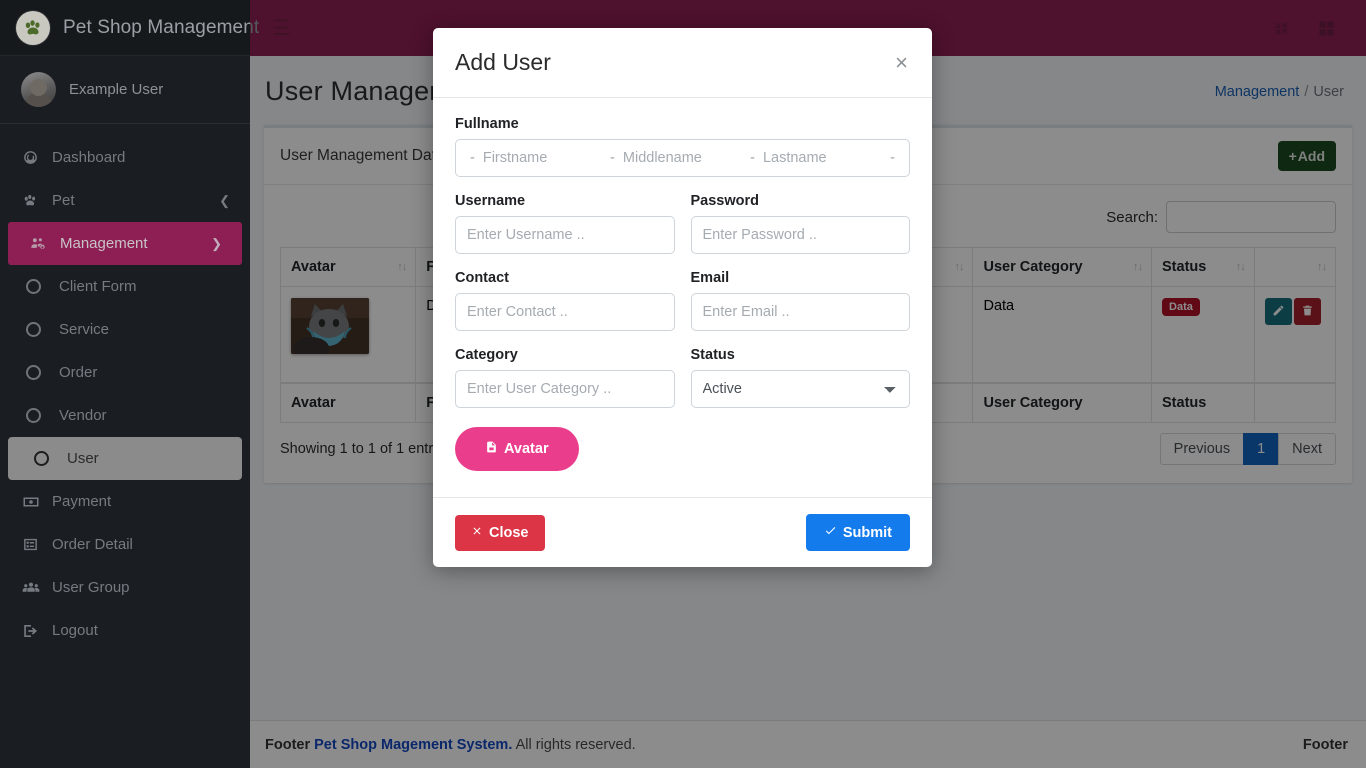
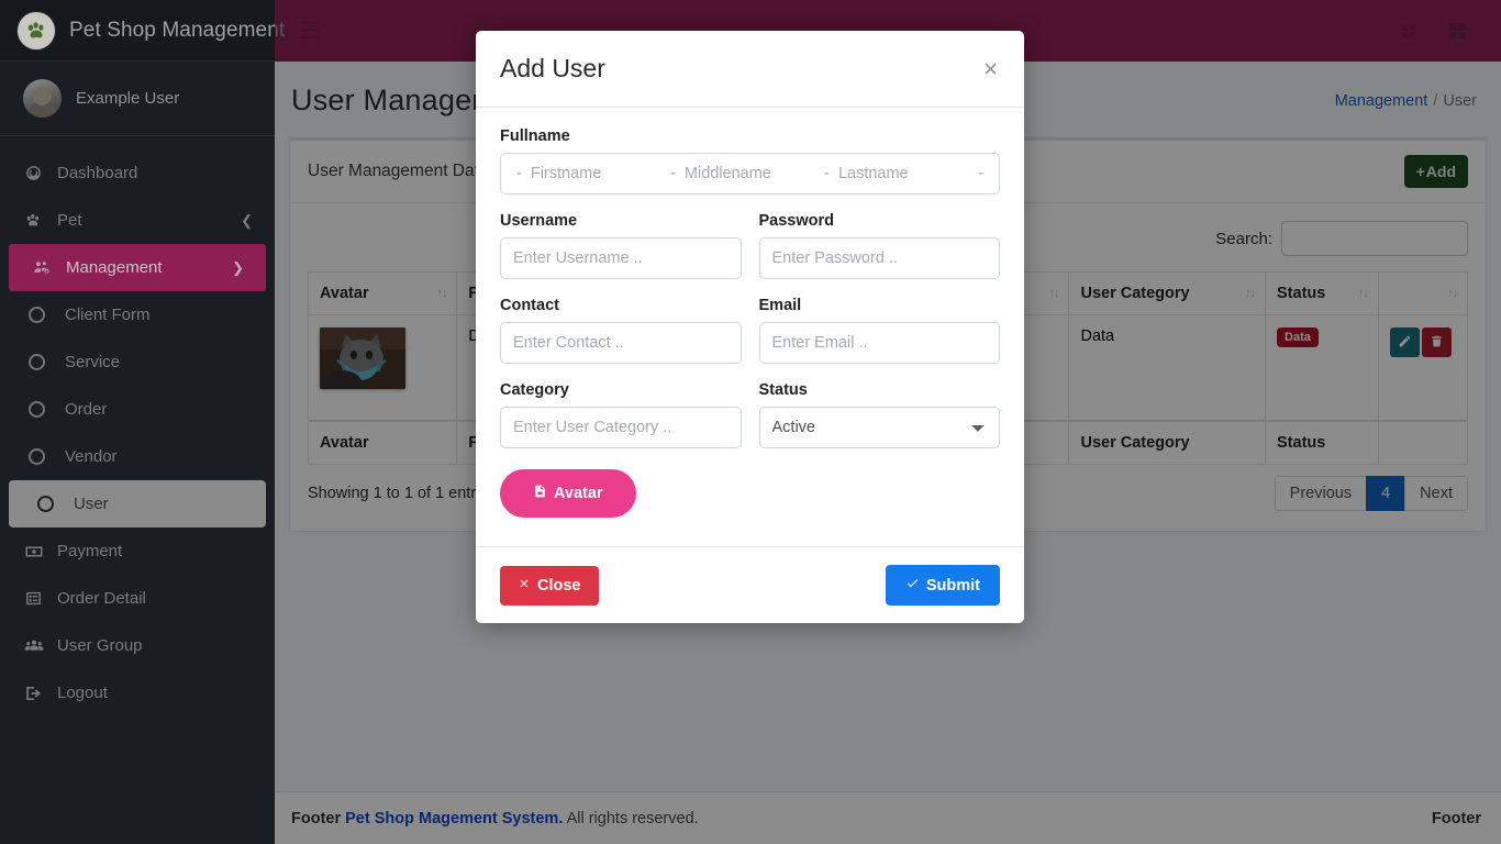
  Pet Shop Management
  Example User
  Dashboard
  Pet
  ❮
  Management
  ❯
  Client Form
  Service
  Order
  Vendor
  User
  Payment
  Order Detail
  User Group
  Logout
  User Manage
  Management / User
  User Management Da
  +
  Add
  Search:
  Showing 1 to 1 of 1 entr
  Previous
- 1
+ 4
  Next
  Footer Pet Shop Magement System. All rights reserved.
  Footer
  Add User
  ×
  Fullname
  -
  Firstname
  -
  Middlename
  -
  Lastname
  -
  Username
  Enter Username ..
  Password
  Enter Password ..
  Contact
  Enter Contact ..
  Email
  Enter Email ..
  Category
  Enter User Category ..
  Status
  Active
  Avatar
  Close
  Submit
